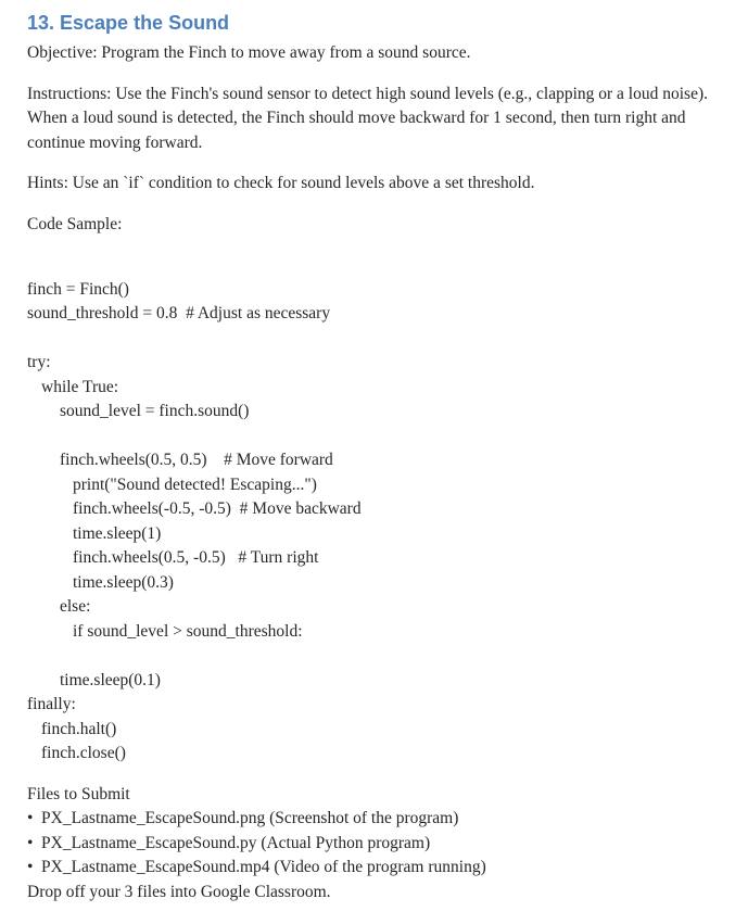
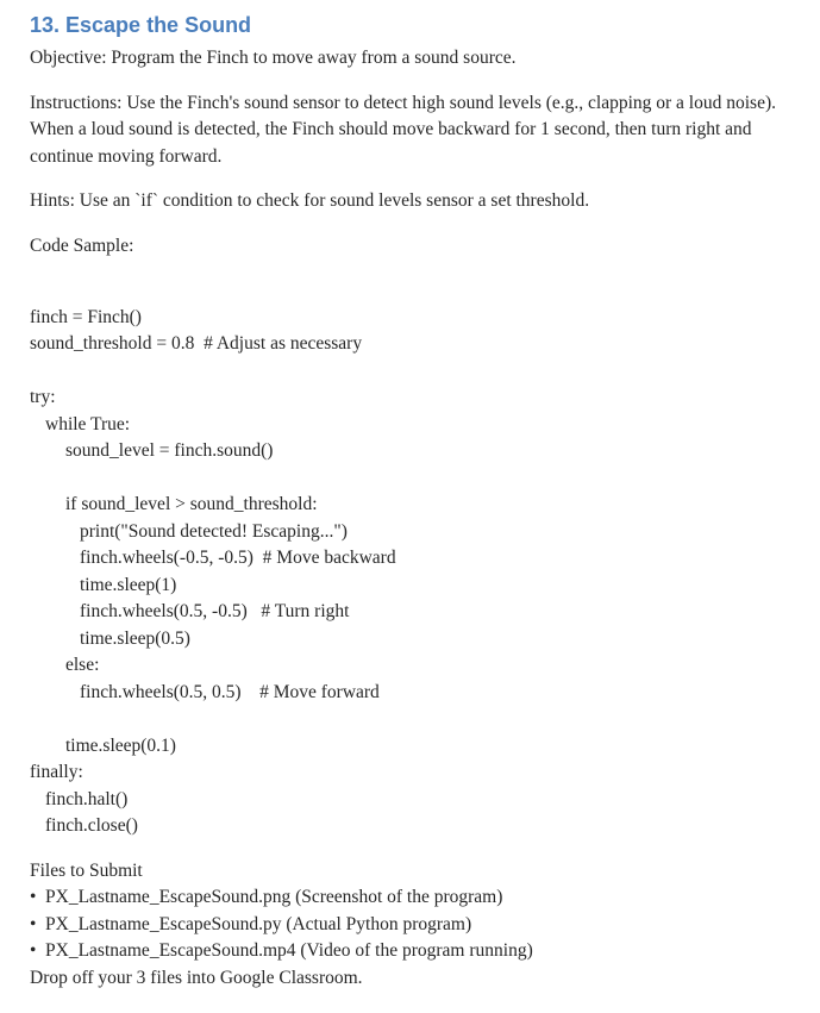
  13. Escape the Sound
  Objective: Program the Finch to move away from a sound source.
  Instructions: Use the Finch's sound sensor to detect high sound levels (e.g., clapping or a loud noise). When a loud sound is detected, the Finch should move backward for 1 second, then turn right and continue moving forward.
- Hints: Use an `if` condition to check for sound levels above a set threshold.
+ Hints: Use an `if` condition to check for sound levels sensor a set threshold.
  Code Sample:
  finch = Finch()
  sound_threshold = 0.8 # Adjust as necessary
  try:
  while True:
  sound_level = finch.sound()
- finch.wheels(0.5, 0.5) # Move forward
+ if sound_level > sound_threshold:
  print("Sound detected! Escaping...")
  finch.wheels(-0.5, -0.5) # Move backward
  time.sleep(1)
  finch.wheels(0.5, -0.5) # Turn right
- time.sleep(0.3)
+ time.sleep(0.5)
  else:
- if sound_level > sound_threshold:
+ finch.wheels(0.5, 0.5) # Move forward
  time.sleep(0.1)
  finally:
  finch.halt()
  finch.close()
  Files to Submit
  •
  PX_Lastname_EscapeSound.png (Screenshot of the program)
  •
  PX_Lastname_EscapeSound.py (Actual Python program)
  •
  PX_Lastname_EscapeSound.mp4 (Video of the program running)
  Drop off your 3 files into Google Classroom.
